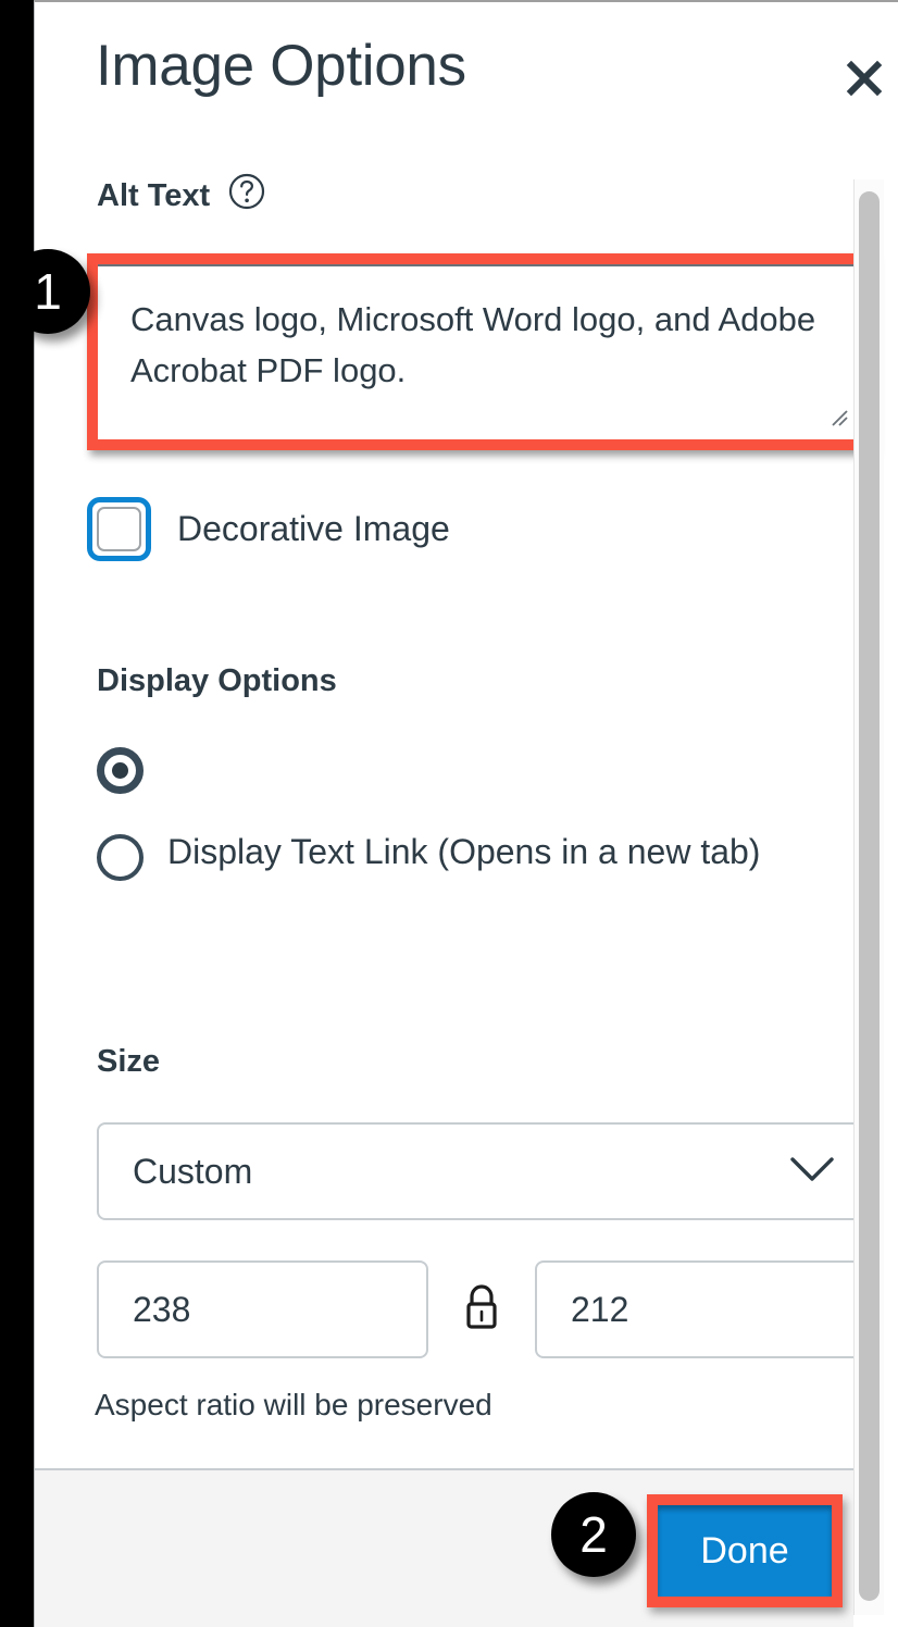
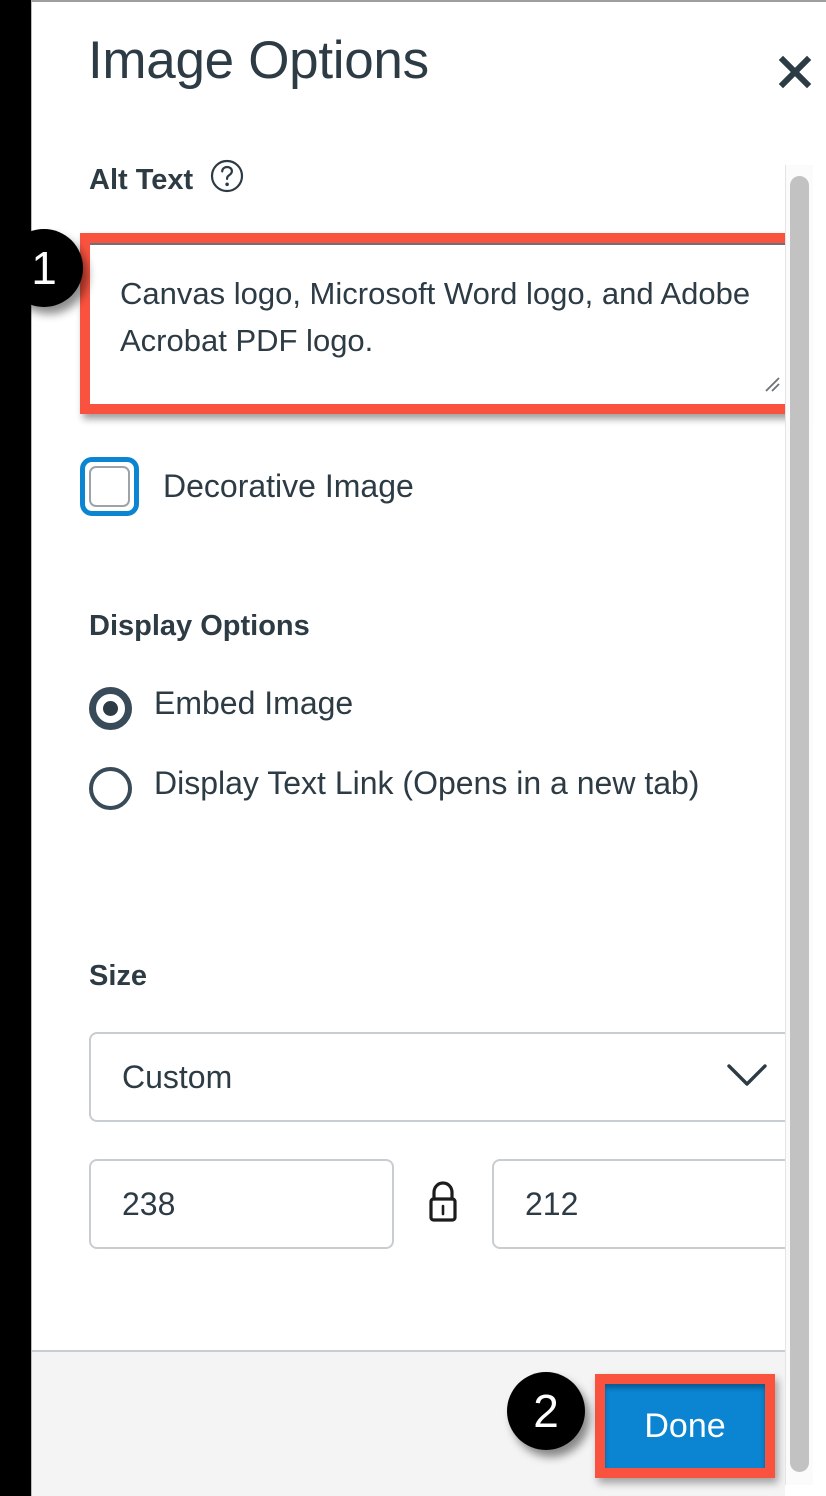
  Image Options
  Alt Text
  Decorative Image
  Display Options
+ Embed Image
  Display Text Link (Opens in a new tab)
  Size
  Custom
  238
  212
- Aspect ratio will be preserved
  Done
  1
  2
